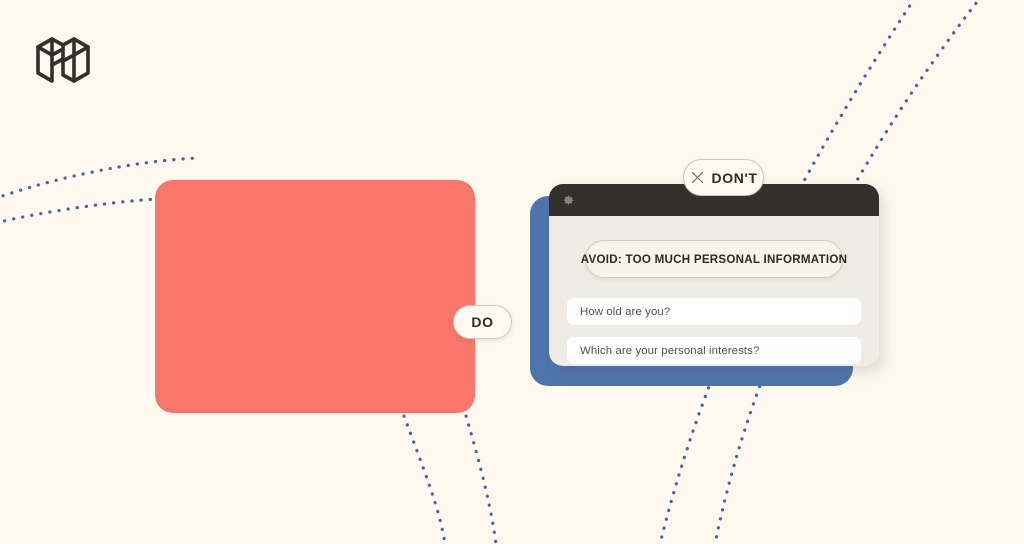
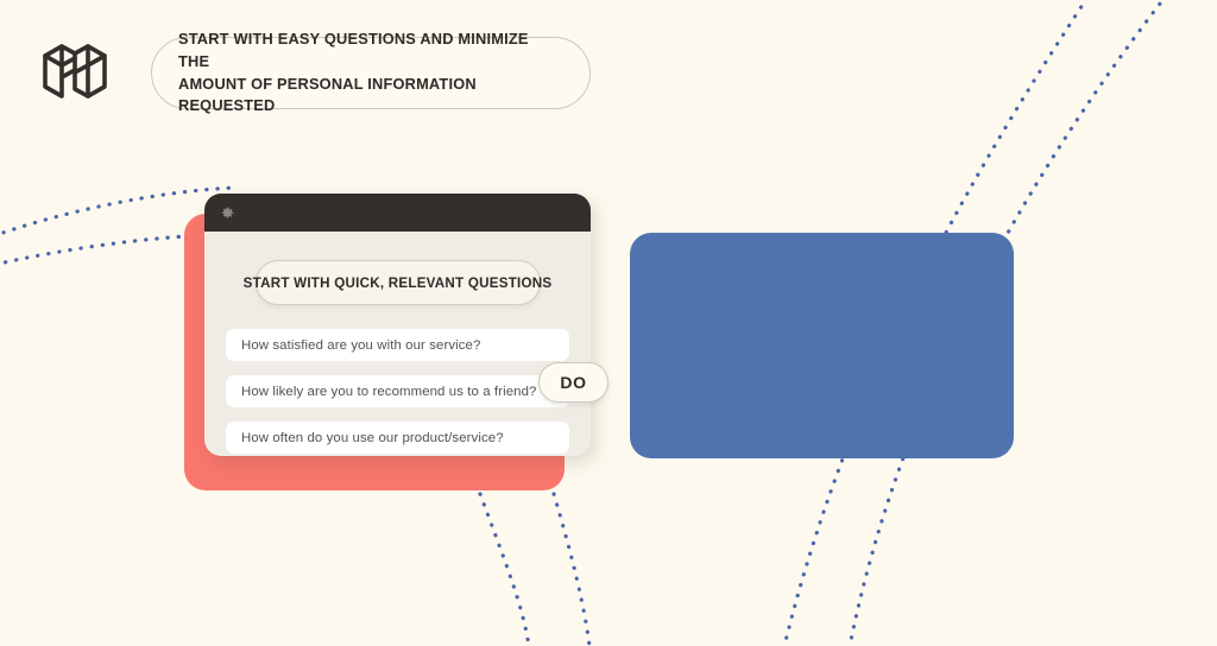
+ START WITH EASY QUESTIONS AND MINIMIZE THE
+ AMOUNT OF PERSONAL INFORMATION REQUESTED
+ START WITH QUICK, RELEVANT QUESTIONS
+ How satisfied are you with our service?
+ How likely are you to recommend us to a friend?
+ How often do you use our product/service?
  DO
- AVOID: TOO MUCH PERSONAL INFORMATION
- How old are you?
- Which are your personal interests?
- DON'T
